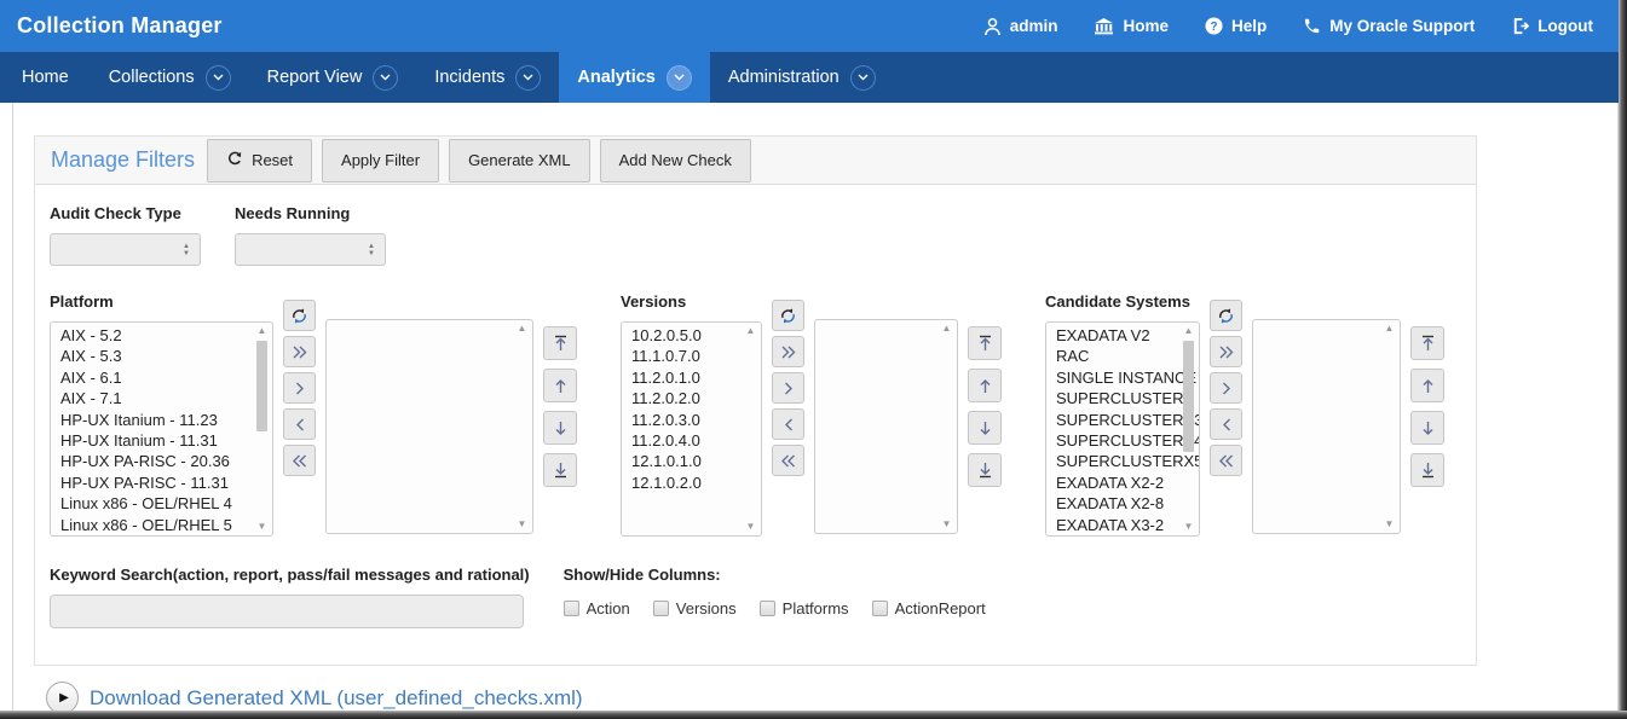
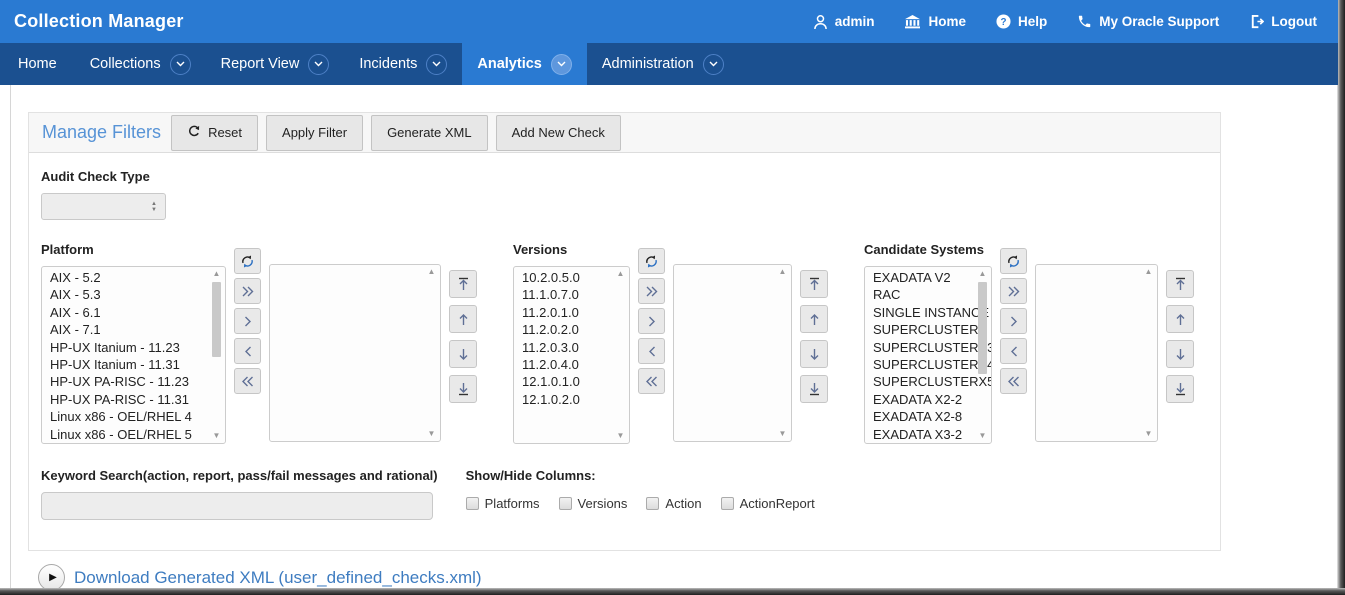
  Collection Manager
  admin
  Home
  ?
  Help
  My Oracle Support
  Logout
  Home
  Collections
  Report View
  Incidents
  Analytics
  Administration
  Manage Filters
  Reset
  Apply Filter
  Generate XML
  Add New Check
  Audit Check Type
- Needs Running
  Platform
  AIX - 5.2
  AIX - 5.3
  AIX - 6.1
  AIX - 7.1
  HP-UX Itanium - 11.23
  HP-UX Itanium - 11.31
- HP-UX PA-RISC - 20.36
+ HP-UX PA-RISC - 11.23
  HP-UX PA-RISC - 11.31
  Linux x86 - OEL/RHEL 4
  Linux x86 - OEL/RHEL 5
  ▲
  ▼
  ▲
  ▼
  Versions
  10.2.0.5.0
  11.1.0.7.0
  11.2.0.1.0
  11.2.0.2.0
  11.2.0.3.0
  11.2.0.4.0
  12.1.0.1.0
  12.1.0.2.0
  ▲
  ▼
  ▲
  ▼
  Candidate Systems
  EXADATA V2
  RAC
  SINGLE INSTANC
  SUPERCLUSTER
  SUPERCLUSTER3
  SUPERCLUSTER4
  SUPERCLUSTERX5
  EXADATA X2-2
  EXADATA X2-8
  EXADATA X3-2
  ▲
  ▼
  ▲
  ▼
  Keyword Search(action, report, pass/fail messages and rational)
  Show/Hide Columns:
- Action
+ Platforms
  Versions
- Platforms
+ Action
  ActionReport
  ▶
  Download Generated XML (user_defined_checks.xml)
